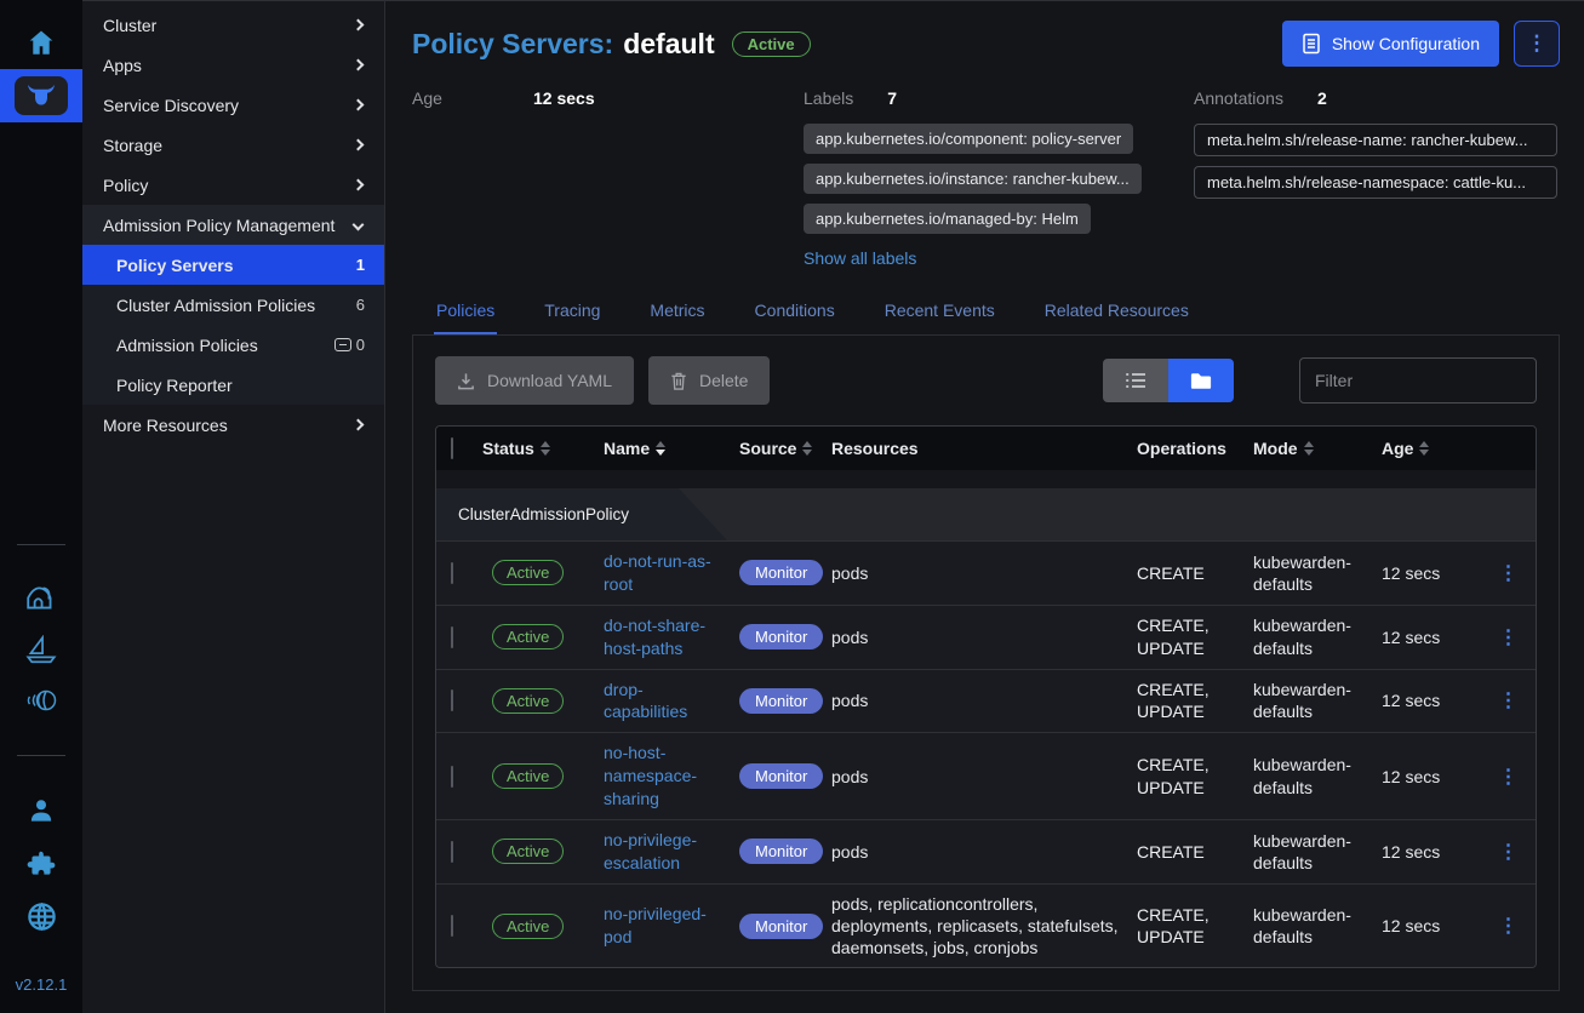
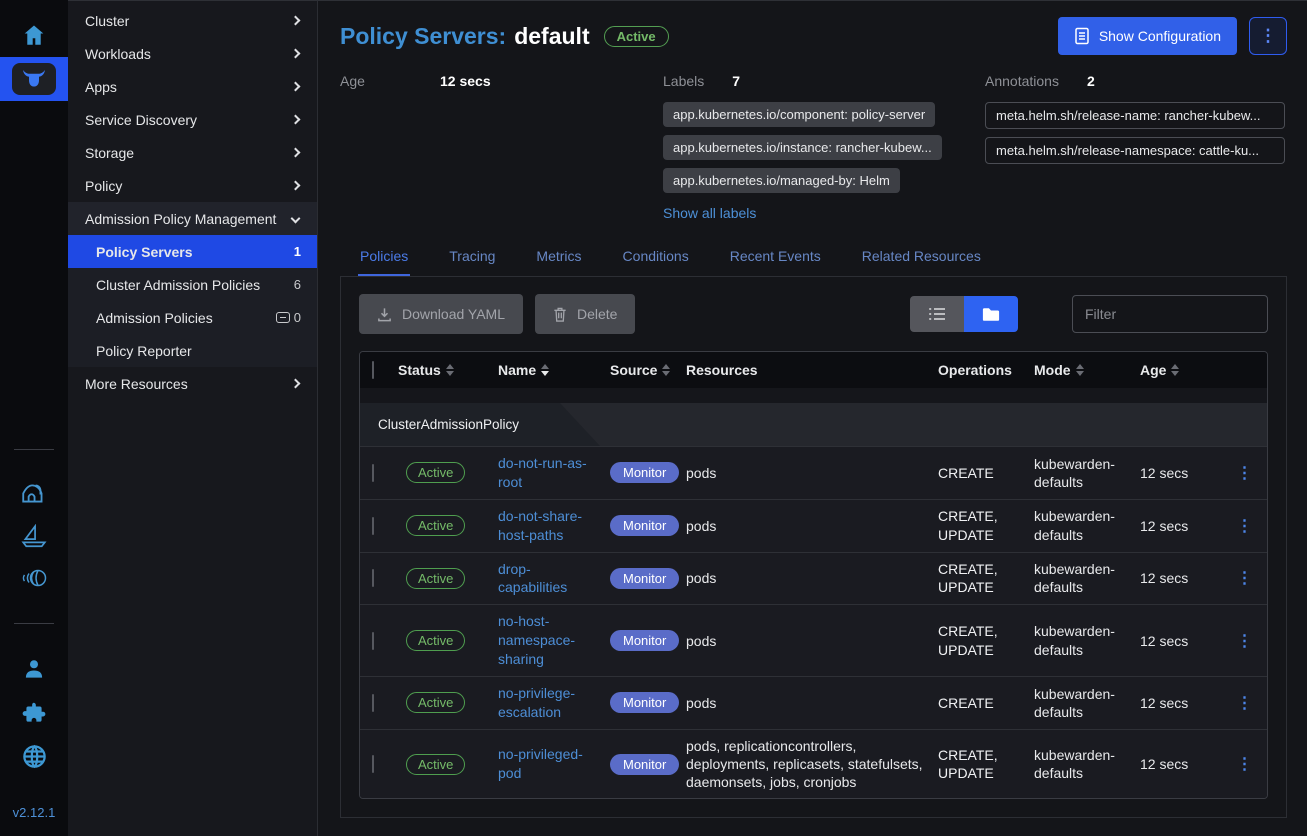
  v2.12.1
  Cluster
+ Workloads
  Apps
  Service Discovery
  Storage
  Policy
  Admission Policy Management
  Policy Servers
  1
  Cluster Admission Policies
  6
  Admission Policies
  0
  Policy Reporter
  More Resources
  Policy Servers:
  default
  Active
  Show Configuration
  ⋮
  Age
  12 secs
  Labels
  7
  app.kubernetes.io/component: policy-server
  app.kubernetes.io/instance: rancher-kubew...
  app.kubernetes.io/managed-by: Helm
  Show all labels
  Annotations
  2
  meta.helm.sh/release-name: rancher-kubew...
  meta.helm.sh/release-namespace: cattle-ku...
  Policies
  Tracing
  Metrics
  Conditions
  Recent Events
  Related Resources
  Download YAML
  Delete
  Filter
  Status
  Name
  Source
  Resources
  Operations
  Mode
  Age
  ClusterAdmissionPolicy
  Active
  do-not-run-as-root
  Monitor
  pods
  CREATE
  kubewarden-defaults
  12 secs
  ⋮
  Active
  do-not-share-host-paths
  Monitor
  pods
  CREATE, UPDATE
  kubewarden-defaults
  12 secs
  ⋮
  Active
  drop-capabilities
  Monitor
  pods
  CREATE, UPDATE
  kubewarden-defaults
  12 secs
  ⋮
  Active
  no-host-namespace-sharing
  Monitor
  pods
  CREATE, UPDATE
  kubewarden-defaults
  12 secs
  ⋮
  Active
  no-privilege-escalation
  Monitor
  pods
  CREATE
  kubewarden-defaults
  12 secs
  ⋮
  Active
  no-privileged-pod
  Monitor
  pods, replicationcontrollers, deployments, replicasets, statefulsets, daemonsets, jobs, cronjobs
  CREATE, UPDATE
  kubewarden-defaults
  12 secs
  ⋮
